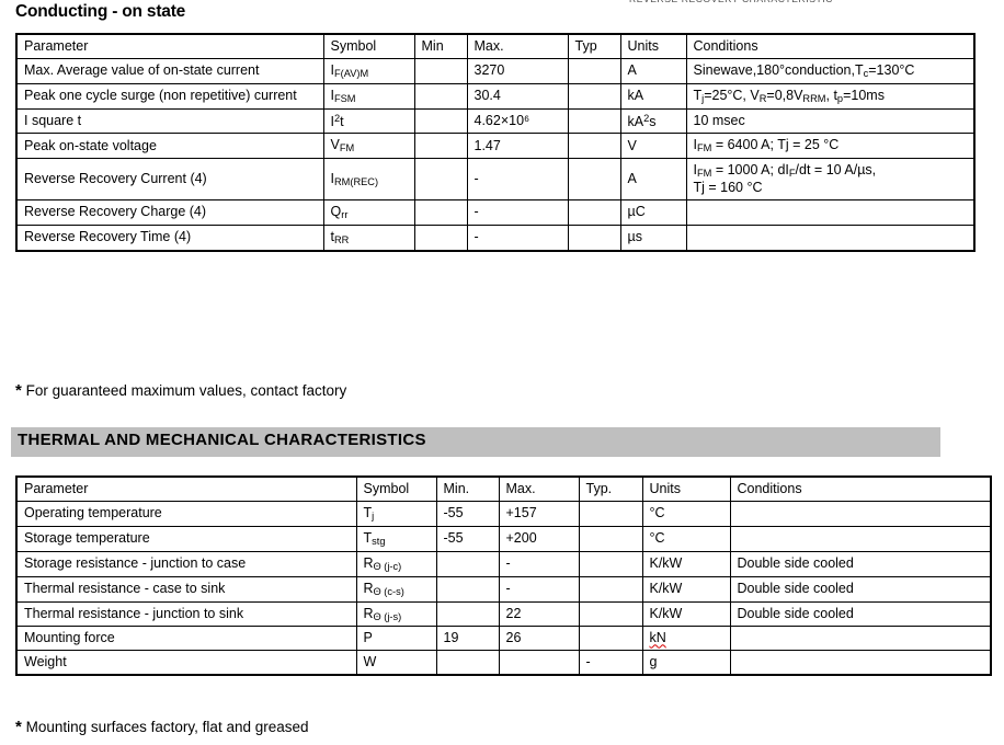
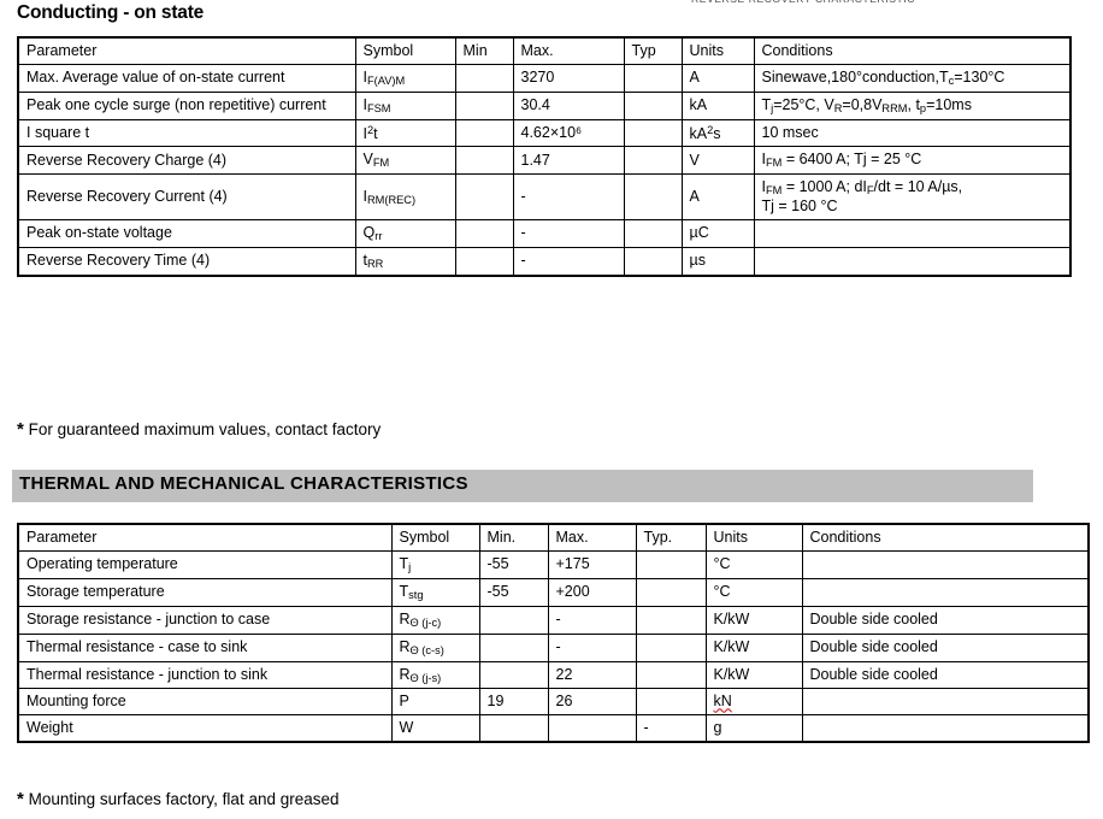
  Conducting - on state
  Parameter	Symbol	Min	Max.	Typ	Units	Conditions
  Max. Average value of on-state current	IF(AV)M		3270		A	Sinewave,180°conduction,Tc=130°C
  Peak one cycle surge (non repetitive) current	IFSM		30.4		kA	Tj=25°C, VR=0,8VRRM, tp=10ms
  I square t	I2t		4.62×10⁶		kA2s	10 msec
- Peak on-state voltage	VFM		1.47		V	IFM = 6400 A; Tj = 25 °C
+ Reverse Recovery Charge (4)	VFM		1.47		V	IFM = 6400 A; Tj = 25 °C
  Reverse Recovery Current (4)	IRM(REC)		-		A	IFM = 1000 A; dIF/dt = 10 A/µs,Tj = 160 °C
- Reverse Recovery Charge (4)	Qrr		-		µC
+ Peak on-state voltage	Qrr		-		µC
  Reverse Recovery Time (4)	tRR		-		µs
  THERMAL AND MECHANICAL CHARACTERISTICS
  * For guaranteed maximum values, contact factory
  Parameter	Symbol	Min.	Max.	Typ.	Units	Conditions
- Operating temperature	Tj	-55	+157		°C
+ Operating temperature	Tj	-55	+175		°C
  Storage temperature	Tstg	-55	+200		°C
  Storage resistance - junction to case	RΘ (j-c)		-		K/kW	Double side cooled
  Thermal resistance - case to sink	RΘ (c-s)		-		K/kW	Double side cooled
  Thermal resistance - junction to sink	RΘ (j-s)		22		K/kW	Double side cooled
  Mounting force	P	19	26		kN
  Weight	W			-	g
  * Mounting surfaces factory, flat and greased
